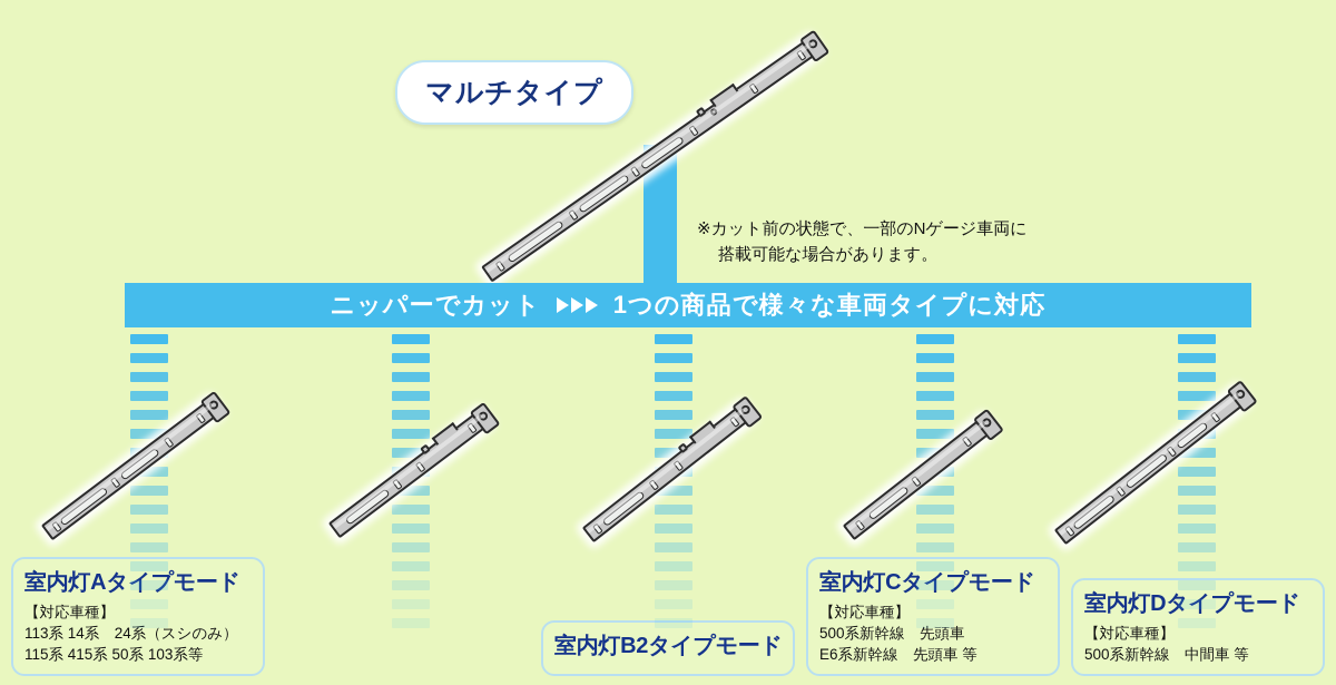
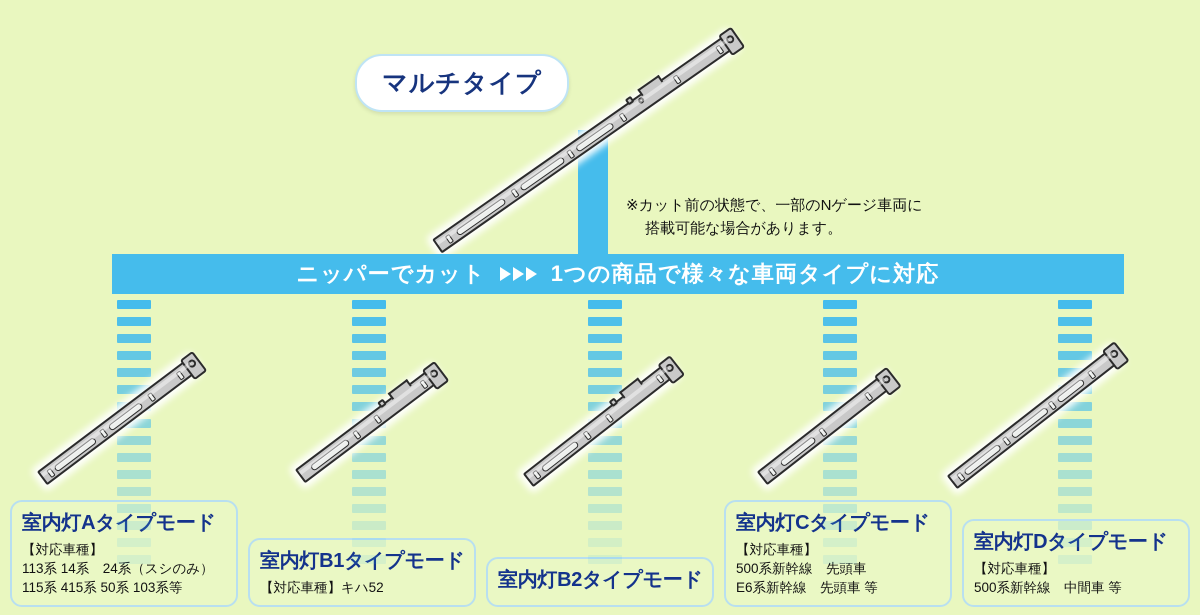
  マルチタイプ
  ※カット前の状態で、一部のNゲージ車両に
  搭載可能な場合があります。
  ニッパーでカット
  1つの商品で様々な車両タイプに対応
  室内灯Aタイプモード
  【対応車種】
  113系 14系 24系（スシのみ）
  115系 415系 50系 103系等
+ 室内灯B1タイプモード
+ 【対応車種】キハ52
  室内灯B2タイプモード
  室内灯Cタイプモード
  【対応車種】
  500系新幹線 先頭車
  E6系新幹線 先頭車 等
  室内灯Dタイプモード
  【対応車種】
  500系新幹線 中間車 等
